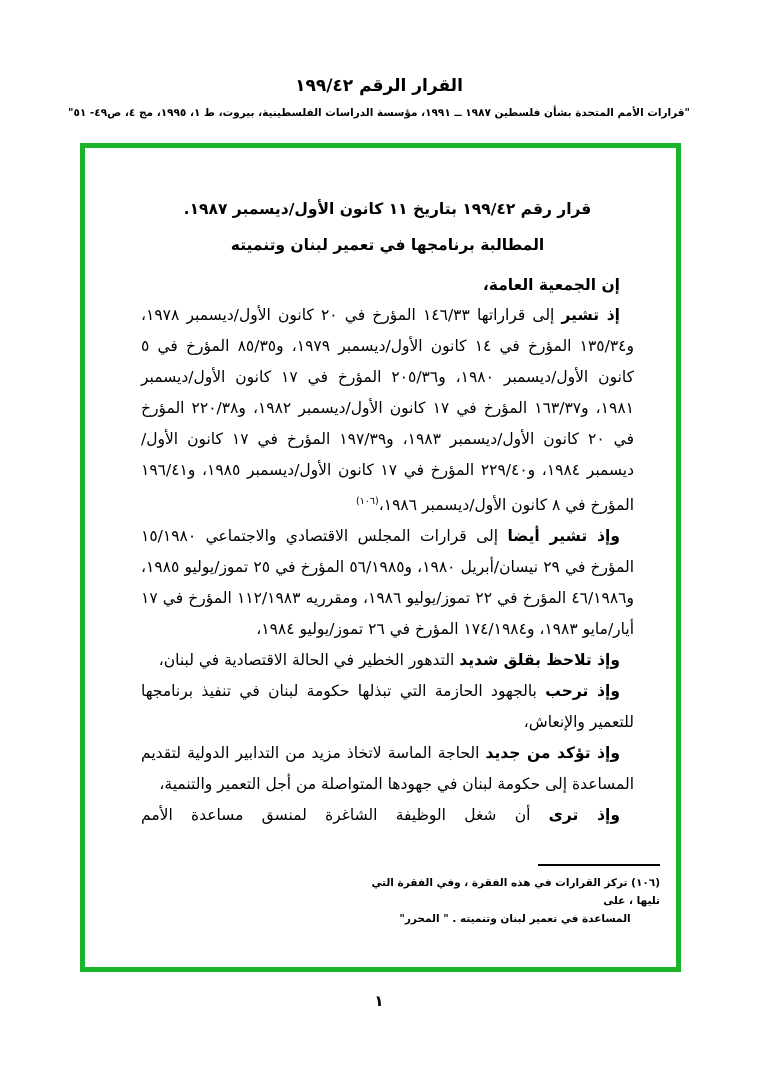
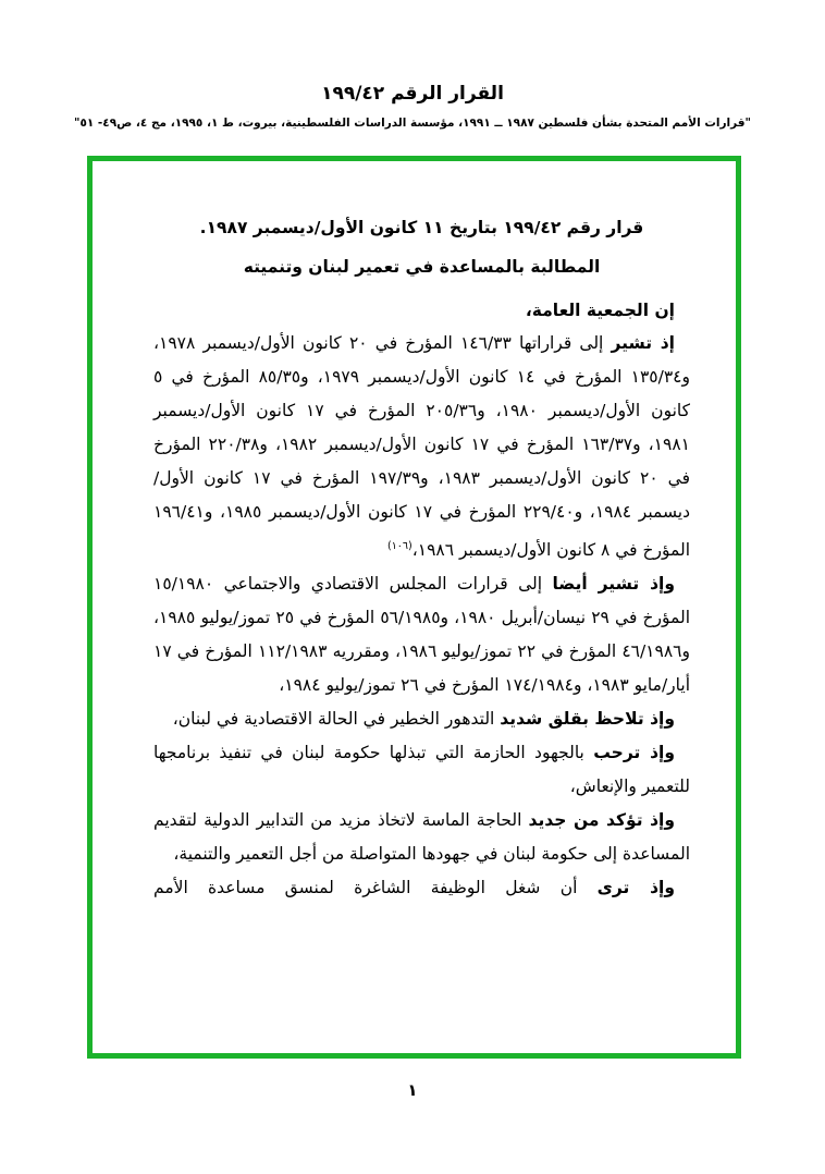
  القرار الرقم ١٩٩/٤٢
  "قرارات الأمم المتحدة بشأن فلسطين ١٩٨٧ ــ ١٩٩١، مؤسسة الدراسات الفلسطينية، بيروت، ط ١، ١٩٩٥، مج ٤، ص٤٩- ٥١"
  قرار رقم ١٩٩/٤٢ بتاريخ ١١ كانون الأول/ديسمبر ١٩٨٧.
- المطالبة برنامجها في تعمير لبنان وتنميته
+ المطالبة بالمساعدة في تعمير لبنان وتنميته
  إن الجمعية العامة،
  إذ تشير إلى قراراتها ١٤٦/٣٣ المؤرخ في ٢٠ كانون الأول/ديسمبر ١٩٧٨، و١٣٥/٣٤ المؤرخ في ١٤ كانون الأول/ديسمبر ١٩٧٩، و٨٥/٣٥ المؤرخ في ٥ كانون الأول/ديسمبر ١٩٨٠، و٢٠٥/٣٦ المؤرخ في ١٧ كانون الأول/ديسمبر ١٩٨١، و١٦٣/٣٧ المؤرخ في ١٧ كانون الأول/ديسمبر ١٩٨٢، و٢٢٠/٣٨ المؤرخ في ٢٠ كانون الأول/ديسمبر ١٩٨٣، و١٩٧/٣٩ المؤرخ في ١٧ كانون الأول/ديسمبر ١٩٨٤، و٢٢٩/٤٠ المؤرخ في ١٧ كانون الأول/ديسمبر ١٩٨٥، و١٩٦/٤١ المؤرخ في ٨ كانون الأول/ديسمبر ١٩٨٦،(١٠٦)
  وإذ تشير أيضا إلى قرارات المجلس الاقتصادي والاجتماعي ١٥/١٩٨٠ المؤرخ في ٢٩ نيسان/أبريل ١٩٨٠، و٥٦/١٩٨٥ المؤرخ في ٢٥ تموز/يوليو ١٩٨٥، و٤٦/١٩٨٦ المؤرخ في ٢٢ تموز/يوليو ١٩٨٦، ومقرريه ١١٢/١٩٨٣ المؤرخ في ١٧ أيار/مايو ١٩٨٣، و١٧٤/١٩٨٤ المؤرخ في ٢٦ تموز/يوليو ١٩٨٤،
  وإذ تلاحظ بقلق شديد التدهور الخطير في الحالة الاقتصادية في لبنان،
  وإذ ترحب بالجهود الحازمة التي تبذلها حكومة لبنان في تنفيذ برنامجها للتعمير والإنعاش،
  وإذ تؤكد من جديد الحاجة الماسة لاتخاذ مزيد من التدابير الدولية لتقديم المساعدة إلى حكومة لبنان في جهودها المتواصلة من أجل التعمير والتنمية،
  وإذ ترى أن شغل الوظيفة الشاغرة لمنسق مساعدة الأمم
- (١٠٦) تركز القرارات في هذه الفقرة ، وفي الفقرة التي تليها ، على
- المساعدة في تعمير لبنان وتنميته . " المحرر"
  ١
